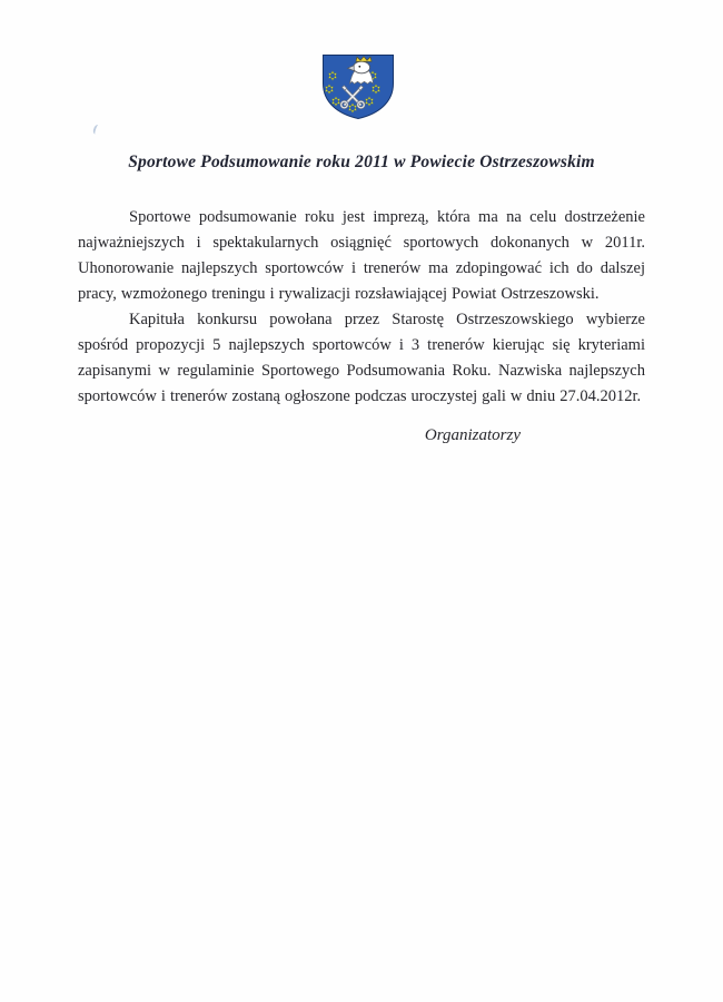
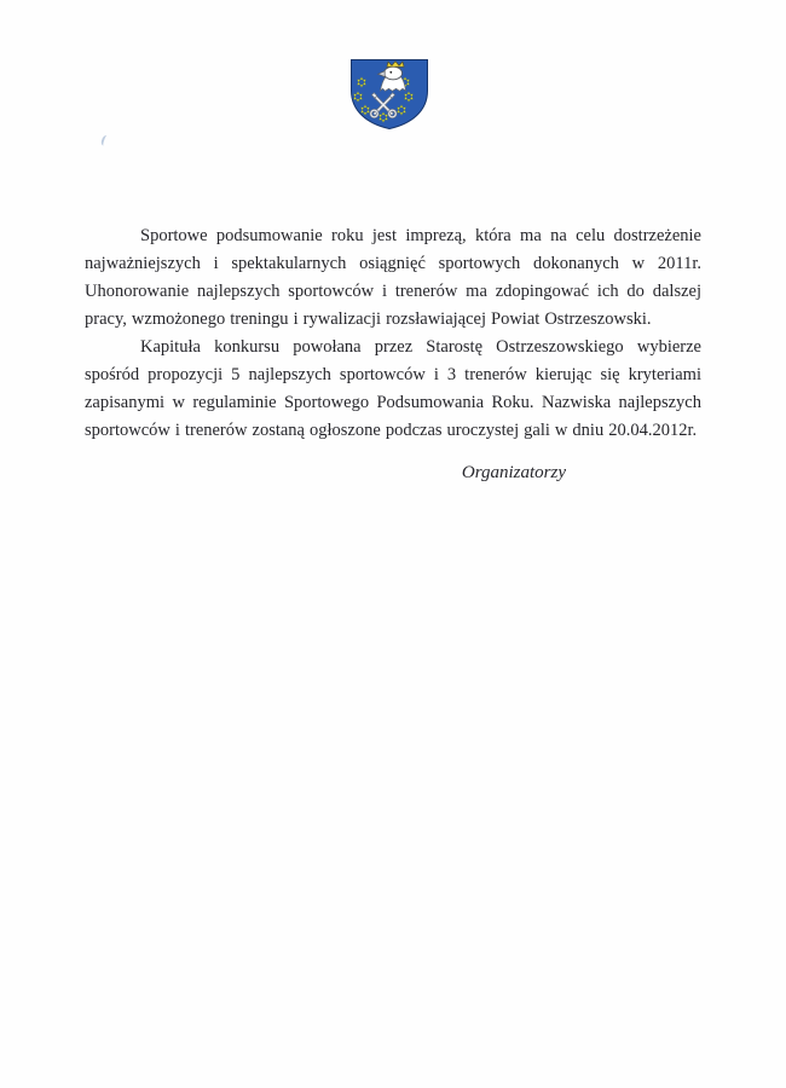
- Sportowe Podsumowanie roku 2011 w Powiecie Ostrzeszowskim
  Sportowe podsumowanie roku jest imprezą, która ma na celu dostrzeżenie najważniejszych i spektakularnych osiągnięć sportowych dokonanych w 2011r. Uhonorowanie najlepszych sportowców i trenerów ma zdopingować ich do dalszej pracy, wzmożonego treningu i rywalizacji rozsławiającej Powiat Ostrzeszowski.
- Kapituła konkursu powołana przez Starostę Ostrzeszowskiego wybierze spośród propozycji 5 najlepszych sportowców i 3 trenerów kierując się kryteriami zapisanymi w regulaminie Sportowego Podsumowania Roku. Nazwiska najlepszych sportowców i trenerów zostaną ogłoszone podczas uroczystej gali w dniu 27.04.2012r.
+ Kapituła konkursu powołana przez Starostę Ostrzeszowskiego wybierze spośród propozycji 5 najlepszych sportowców i 3 trenerów kierując się kryteriami zapisanymi w regulaminie Sportowego Podsumowania Roku. Nazwiska najlepszych sportowców i trenerów zostaną ogłoszone podczas uroczystej gali w dniu 20.04.2012r.
  Organizatorzy
